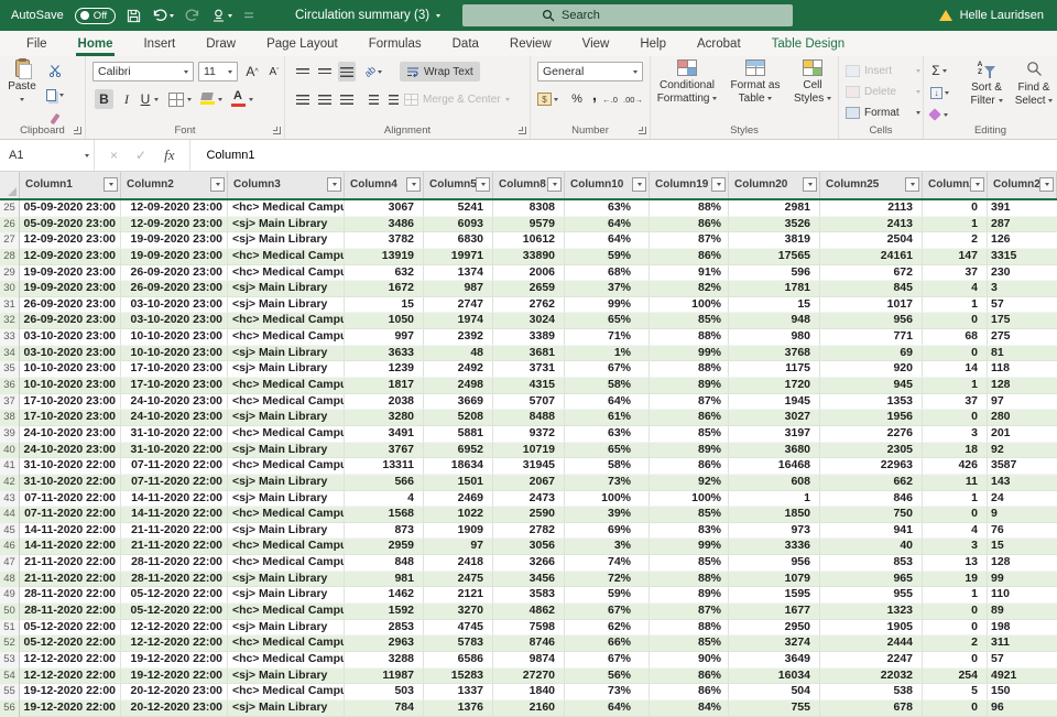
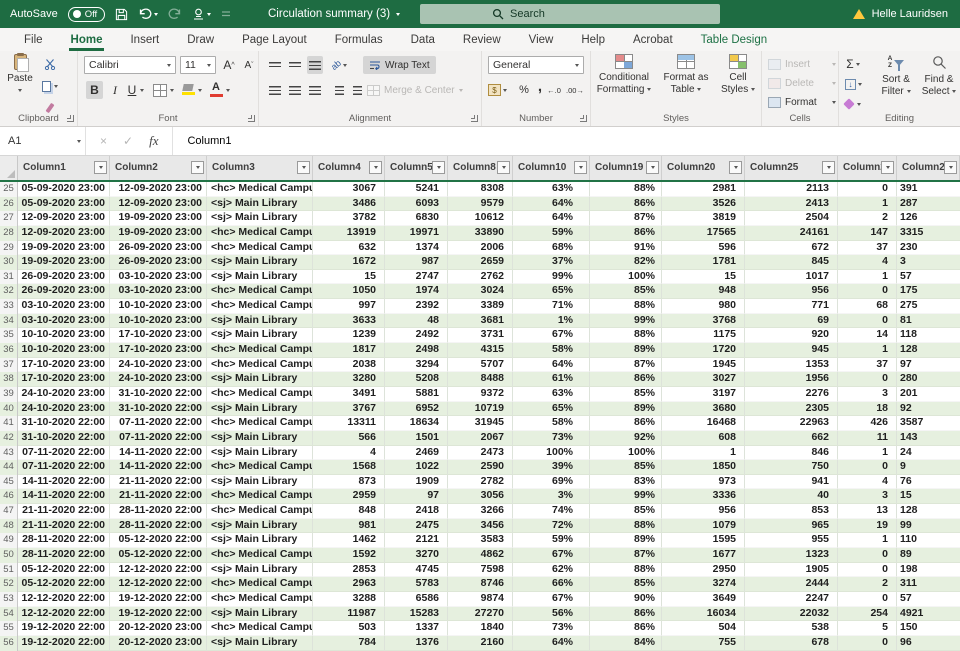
  AutoSave
  Off
  Circulation summary (3)
  Search
  Helle Lauridsen
  File
  Home
  Insert
  Draw
  Page Layout
  Formulas
  Data
  Review
  View
  Help
  Acrobat
  Table Design
  Paste
  Clipboard
  Calibri
  11
  A
  A
  B
  I
  U
  A
  Font
  Wrap Text
  Merge & Center
  Alignment
  General
  $
  %
  ,
  ←.0
  .00→
  Number
  Conditional Formatting
  Format as Table
  Cell Styles
  Styles
  Insert
  Delete
  Format
  Cells
  Σ
  ↓
  Sort & Filter
  Find & Select
  Editing
  A1
  ×
  ✓
  fx
  Column1
  Column1
  Column2
  Column3
  Column4
  Column5
  Column8
  Column10
  Column19
  Column20
  Column25
  Column
  Column2
  25
  05-09-2020 23:00
  12-09-2020 23:00
  <hc> Medical Campu
  3067
  5241
  8308
  63%
  88%
  2981
  2113
  0
  391
  26
  05-09-2020 23:00
  12-09-2020 23:00
  <sj> Main Library
  3486
  6093
  9579
  64%
  86%
  3526
  2413
  1
  287
  27
  12-09-2020 23:00
  19-09-2020 23:00
  <sj> Main Library
  3782
  6830
  10612
  64%
  87%
  3819
  2504
  2
  126
  28
  12-09-2020 23:00
  19-09-2020 23:00
  <hc> Medical Camp
  13919
  19971
  33890
  59%
  86%
  17565
  24161
  147
  3315
  29
  19-09-2020 23:00
  26-09-2020 23:00
  <hc> Medical Campu
  632
  1374
  2006
  68%
  91%
  596
  672
  37
  230
  30
  19-09-2020 23:00
  26-09-2020 23:00
  <sj> Main Library
  1672
  987
  2659
  37%
  82%
  1781
  845
  4
  3
  31
  26-09-2020 23:00
  03-10-2020 23:00
  <sj> Main Library
  15
  2747
  2762
  99%
  100%
  15
  1017
  1
  57
  32
  26-09-2020 23:00
  03-10-2020 23:00
  <hc> Medical Camp
  1050
  1974
  3024
  65%
  85%
  948
  956
  0
  175
  33
  03-10-2020 23:00
  10-10-2020 23:00
  <hc> Medical Campu
  997
  2392
  3389
  71%
  88%
  980
  771
  68
  275
  34
  03-10-2020 23:00
  10-10-2020 23:00
  <sj> Main Library
  3633
  48
  3681
  1%
  99%
  3768
  69
  0
  81
  35
  10-10-2020 23:00
  17-10-2020 23:00
  <sj> Main Library
  1239
  2492
  3731
  67%
  88%
  1175
  920
  14
  118
  36
  10-10-2020 23:00
  17-10-2020 23:00
  <hc> Medical Camp
  1817
  2498
  4315
  58%
  89%
  1720
  945
  1
  128
  37
  17-10-2020 23:00
  24-10-2020 23:00
  <hc> Medical Campu
  2038
- 3669
+ 3294
  5707
  64%
  87%
  1945
  1353
  37
  97
  38
  17-10-2020 23:00
  24-10-2020 23:00
  <sj> Main Library
  3280
  5208
  8488
  61%
  86%
  3027
  1956
  0
  280
  39
  24-10-2020 23:00
  31-10-2020 22:00
  <hc> Medical Campu
  3491
  5881
  9372
  63%
  85%
  3197
  2276
  3
  201
  40
  24-10-2020 23:00
  31-10-2020 22:00
  <sj> Main Library
  3767
  6952
  10719
  65%
  89%
  3680
  2305
  18
  92
  41
  31-10-2020 22:00
  07-11-2020 22:00
  <hc> Medical Campu
  13311
  18634
  31945
  58%
  86%
  16468
  22963
  426
  3587
  42
  31-10-2020 22:00
  07-11-2020 22:00
  <sj> Main Library
  566
  1501
  2067
  73%
  92%
  608
  662
  11
  143
  43
  07-11-2020 22:00
  14-11-2020 22:00
  <sj> Main Library
  4
  2469
  2473
  100%
  100%
  1
  846
  1
  24
  44
  07-11-2020 22:00
  14-11-2020 22:00
  <hc> Medical Camp
  1568
  1022
  2590
  39%
  85%
  1850
  750
  0
  9
  45
  14-11-2020 22:00
  21-11-2020 22:00
  <sj> Main Library
  873
  1909
  2782
  69%
  83%
  973
  941
  4
  76
  46
  14-11-2020 22:00
  21-11-2020 22:00
  <hc> Medical Camp
  2959
  97
  3056
  3%
  99%
  3336
  40
  3
  15
  47
  21-11-2020 22:00
  28-11-2020 22:00
  <hc> Medical Campu
  848
  2418
  3266
  74%
  85%
  956
  853
  13
  128
  48
  21-11-2020 22:00
  28-11-2020 22:00
  <sj> Main Library
  981
  2475
  3456
  72%
  88%
  1079
  965
  19
  99
  49
  28-11-2020 22:00
  05-12-2020 22:00
  <sj> Main Library
  1462
  2121
  3583
  59%
  89%
  1595
  955
  1
  110
  50
  28-11-2020 22:00
  05-12-2020 22:00
  <hc> Medical Camp
  1592
  3270
  4862
  67%
  87%
  1677
  1323
  0
  89
  51
  05-12-2020 22:00
  12-12-2020 22:00
  <sj> Main Library
  2853
  4745
  7598
  62%
  88%
  2950
  1905
  0
  198
  52
  05-12-2020 22:00
  12-12-2020 22:00
  <hc> Medical Camp
  2963
  5783
  8746
  66%
  85%
  3274
  2444
  2
  311
  53
  12-12-2020 22:00
  19-12-2020 22:00
  <hc> Medical Campu
  3288
  6586
  9874
  67%
  90%
  3649
  2247
  0
  57
  54
  12-12-2020 22:00
  19-12-2020 22:00
  <sj> Main Library
  11987
  15283
  27270
  56%
  86%
  16034
  22032
  254
  4921
  55
  19-12-2020 22:00
  20-12-2020 23:00
  <hc> Medical Campu
  503
  1337
  1840
  73%
  86%
  504
  538
  5
  150
  56
  19-12-2020 22:00
  20-12-2020 23:00
  <sj> Main Library
  784
  1376
  2160
  64%
  84%
  755
  678
  0
  96
